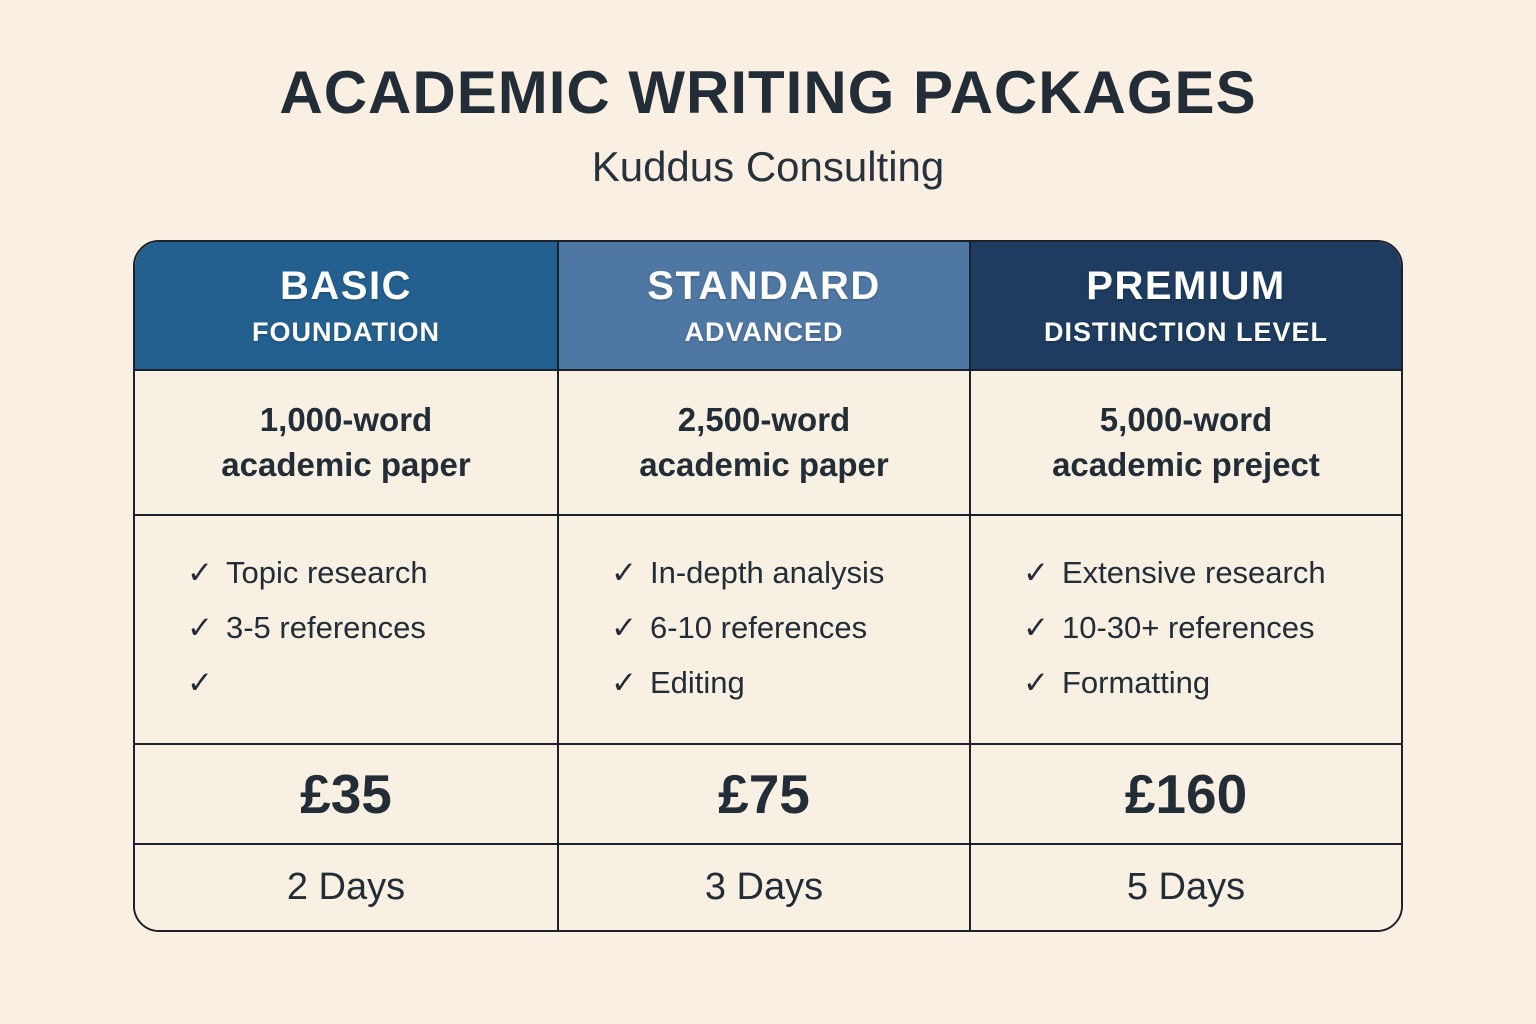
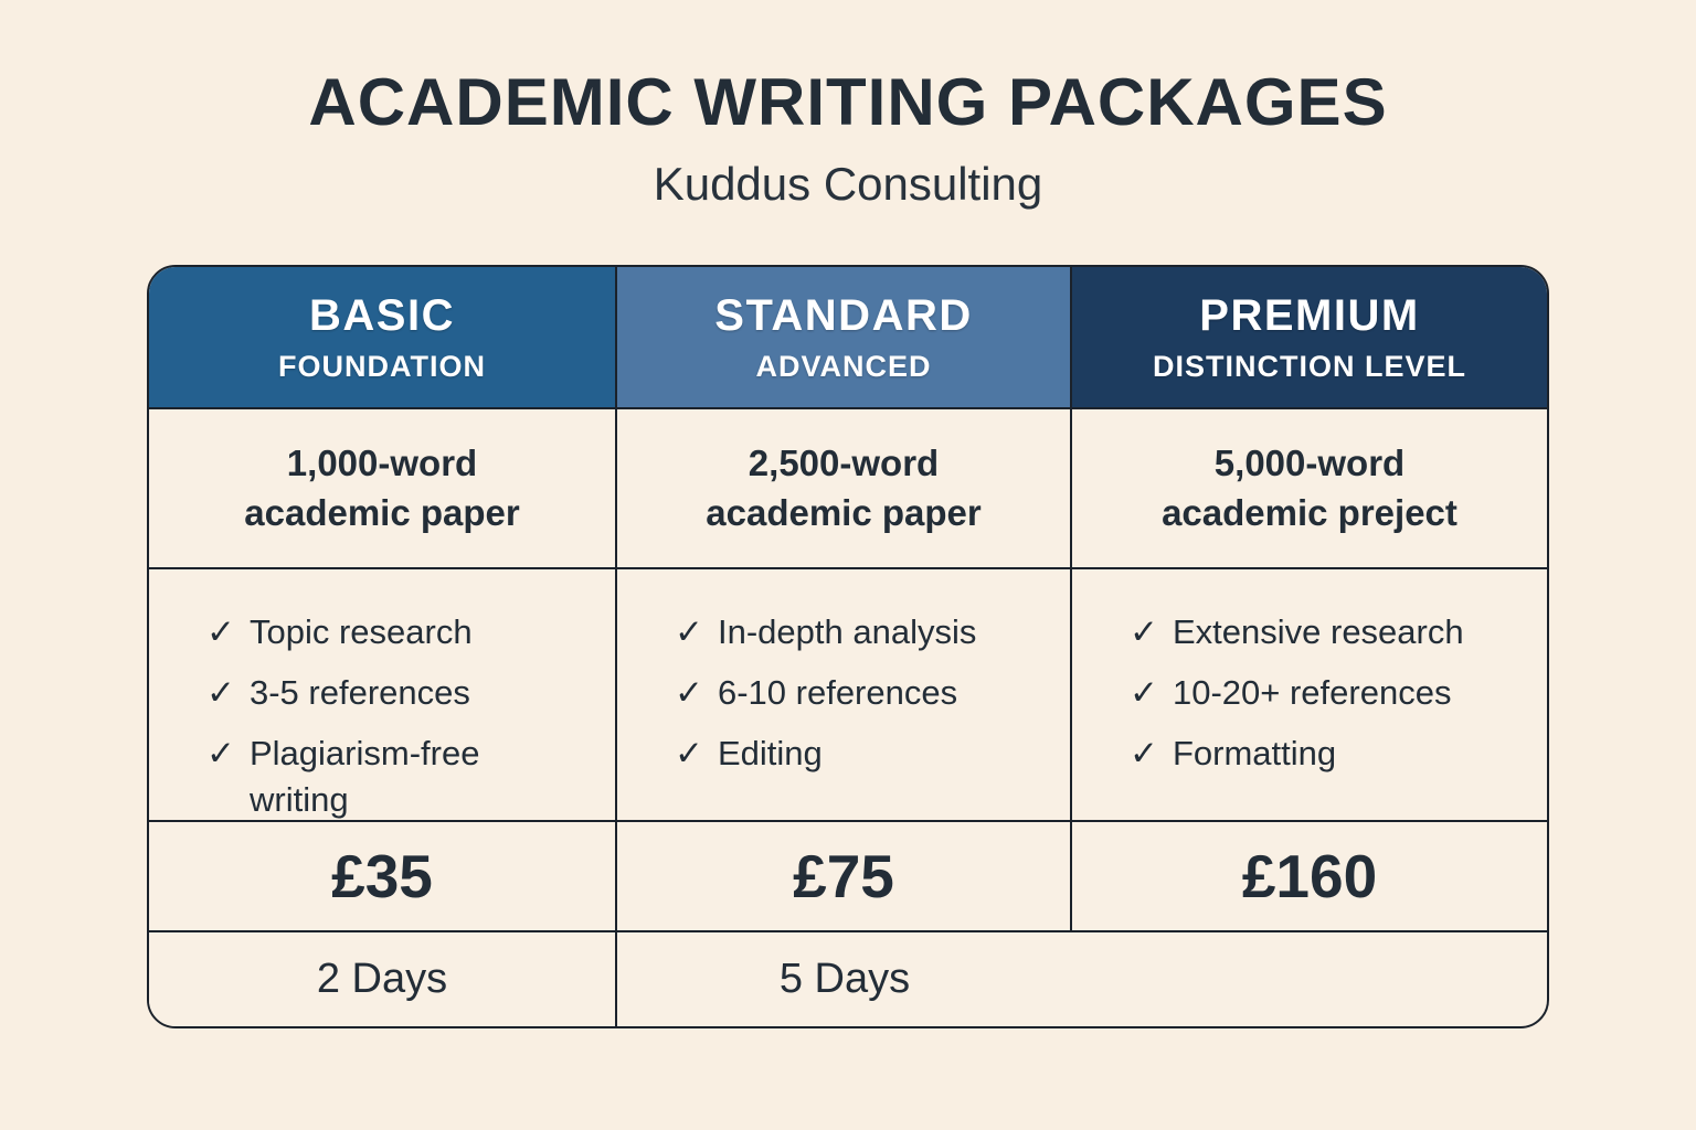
  ACADEMIC WRITING PACKAGES
  Kuddus Consulting
  BASIC
  FOUNDATION
  STANDARD
  ADVANCED
  PREMIUM
  DISTINCTION LEVEL
  1,000-word academic paper
  2,500-word academic paper
  5,000-word academic preject
  ✓
  Topic research
  ✓
  3-5 references
  ✓
+ Plagiarism-free writing
  ✓
  In-depth analysis
  ✓
  6-10 references
  ✓
  Editing
  ✓
  Extensive research
  ✓
- 10-30+ references
+ 10-20+ references
  ✓
  Formatting
  £35
  £75
  £160
  2 Days
- 3 Days
  5 Days
